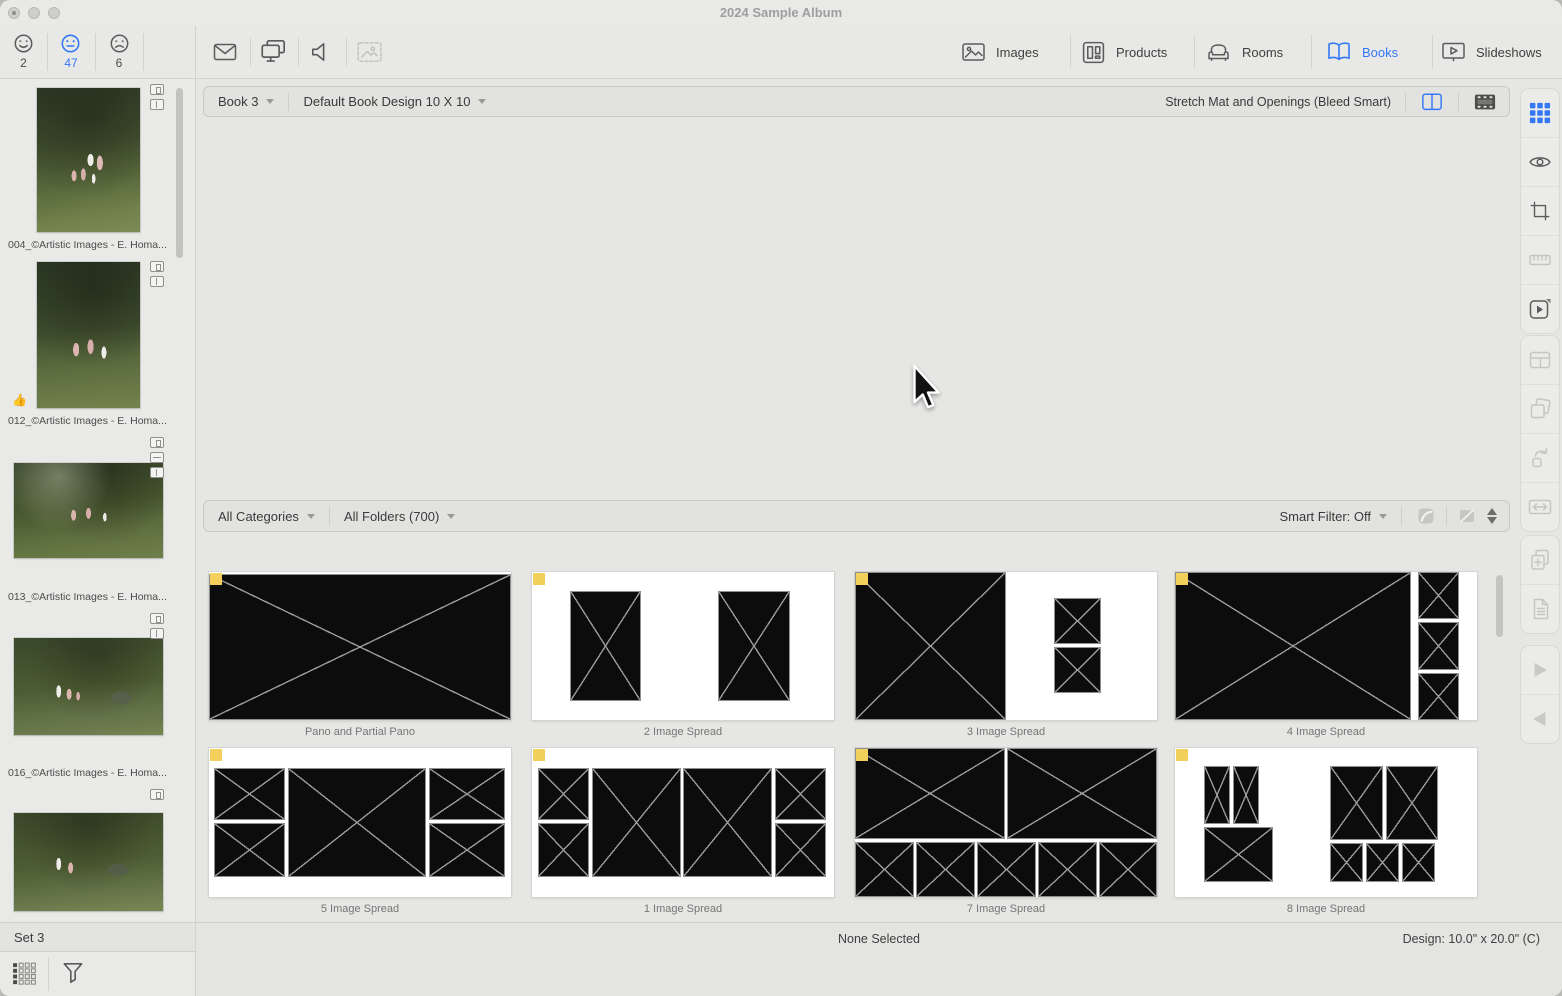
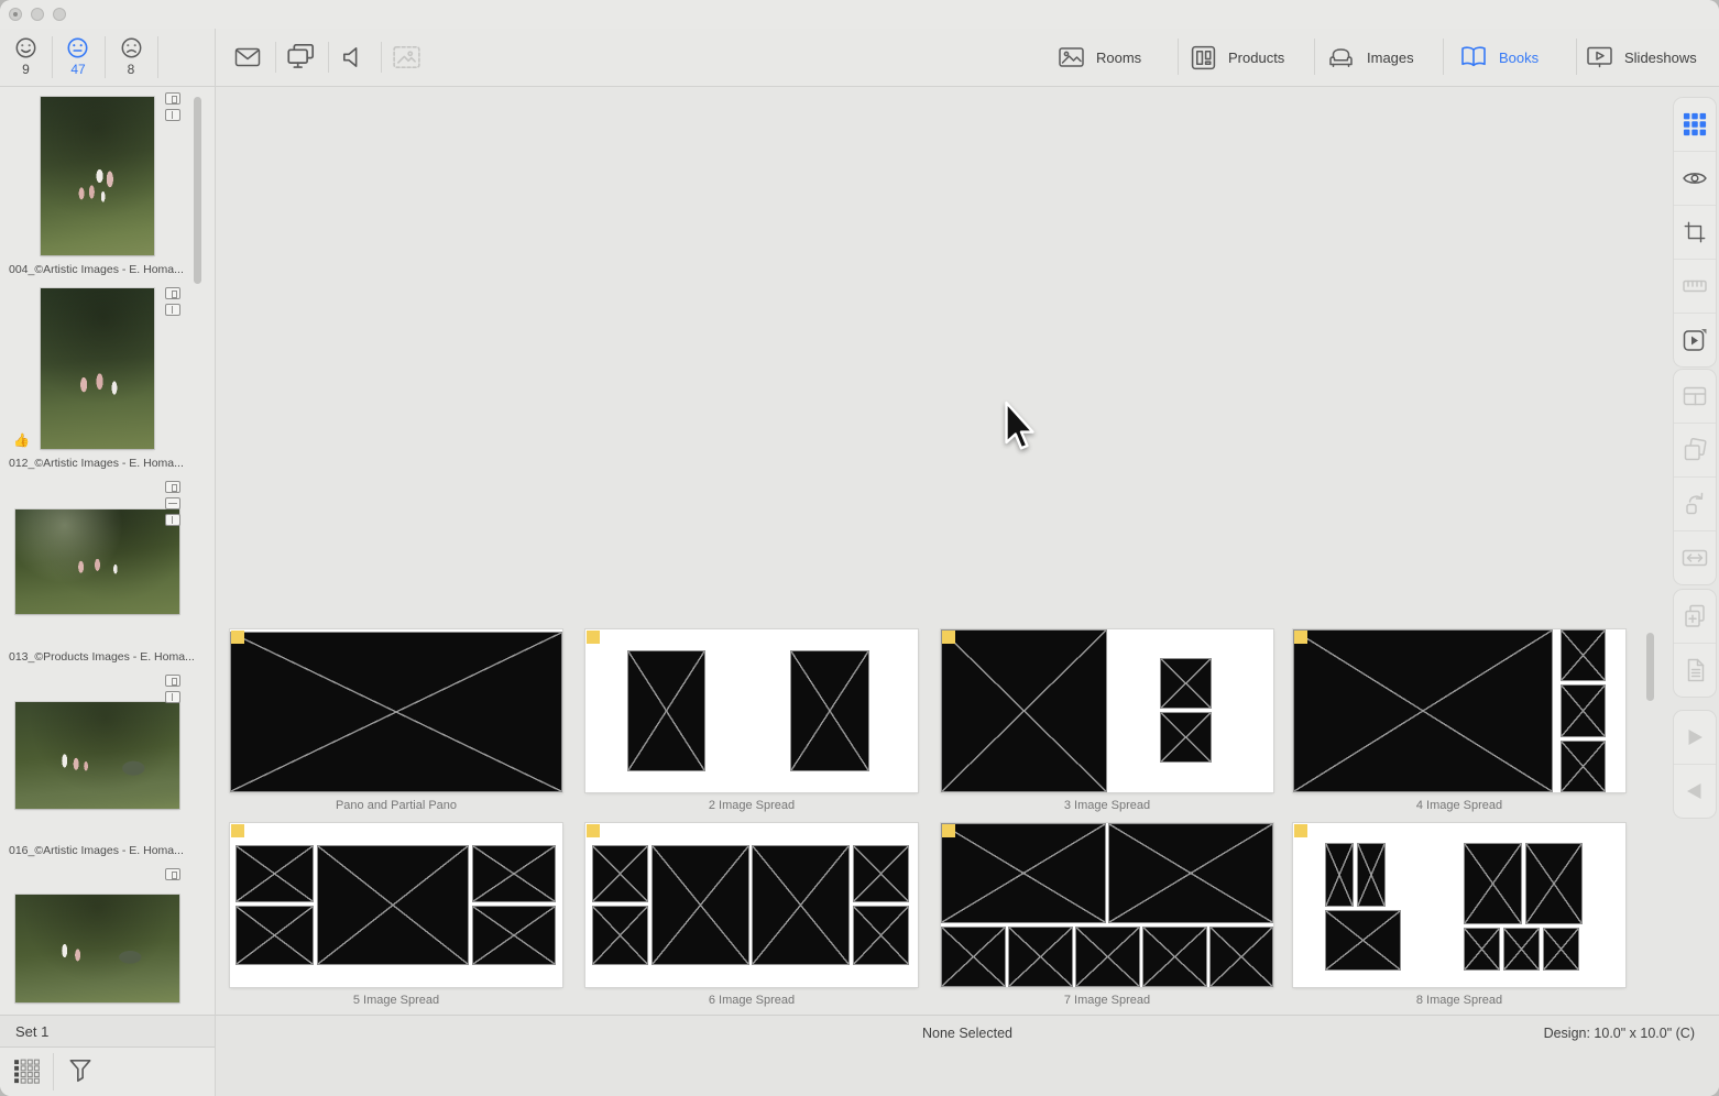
- 2024 Sample Album
- 2
+ 9
  47
- 6
+ 8
- Images
+ Rooms
  Products
- Rooms
+ Images
  Books
  Slideshows
  004_©Artistic Images - E. Homa...
  👍
  012_©Artistic Images - E. Homa...
- 013_©Artistic Images - E. Homa...
+ 013_©Products Images - E. Homa...
  016_©Artistic Images - E. Homa...
- Set 3
+ Set 1
- Book 3
- Default Book Design 10 X 10
- Stretch Mat and Openings (Bleed Smart)
- All Categories
- All Folders (700)
- Smart Filter: Off
  Pano and Partial Pano
  2 Image Spread
  3 Image Spread
  4 Image Spread
  5 Image Spread
- 1 Image Spread
+ 6 Image Spread
  7 Image Spread
  8 Image Spread
  None Selected
- Design: 10.0" x 20.0" (C)
+ Design: 10.0" x 10.0" (C)
